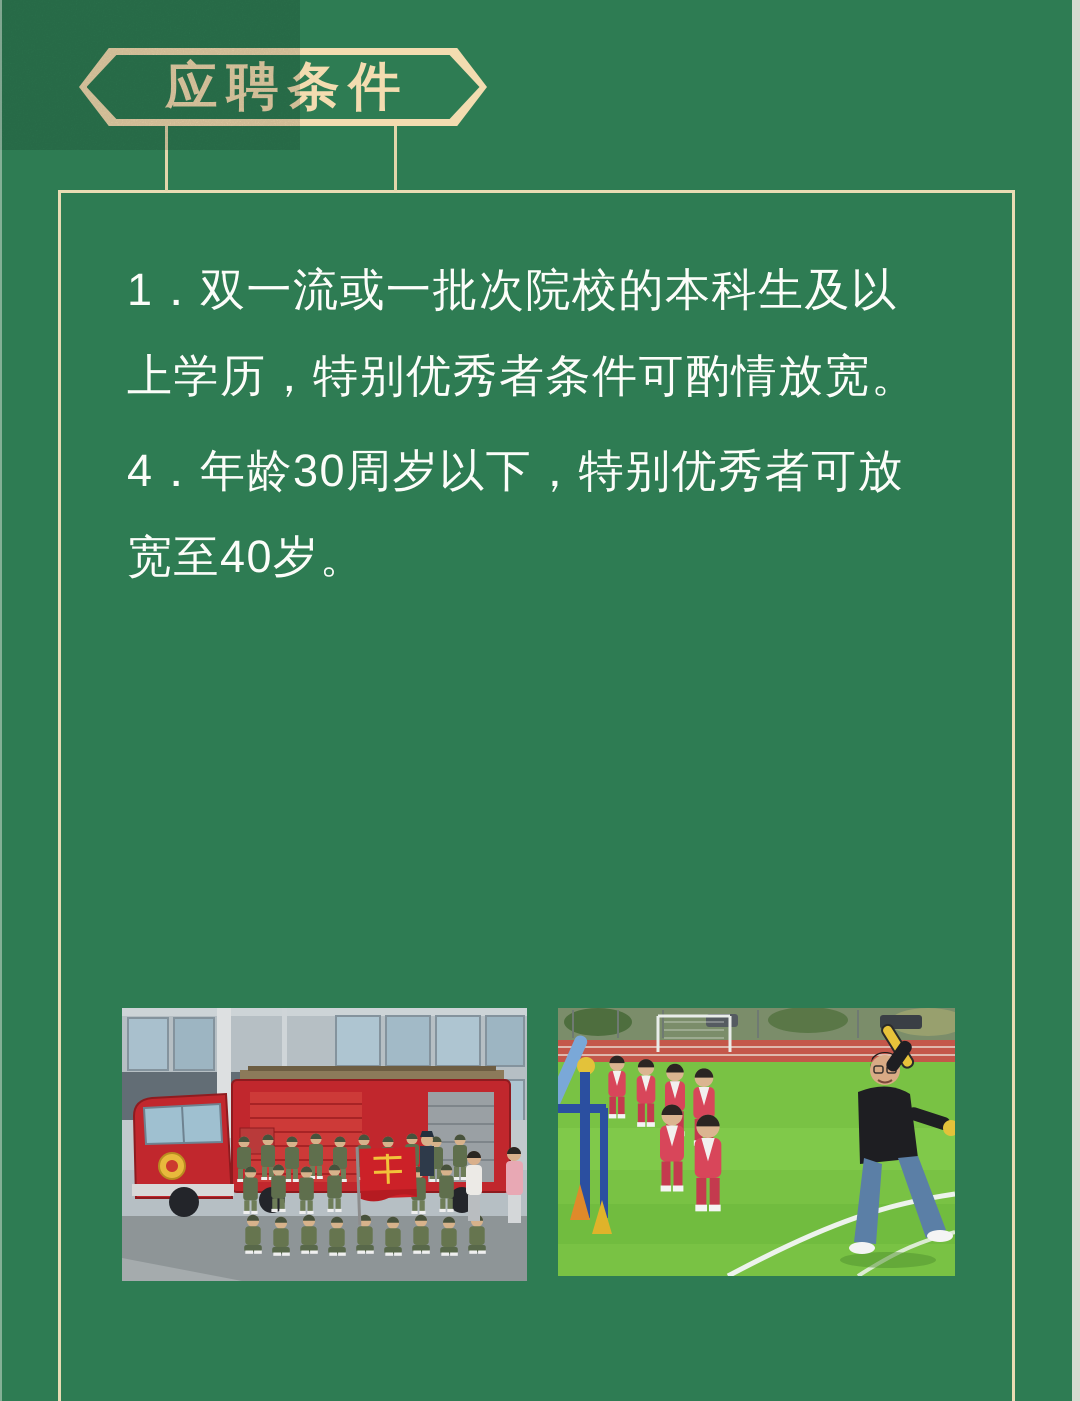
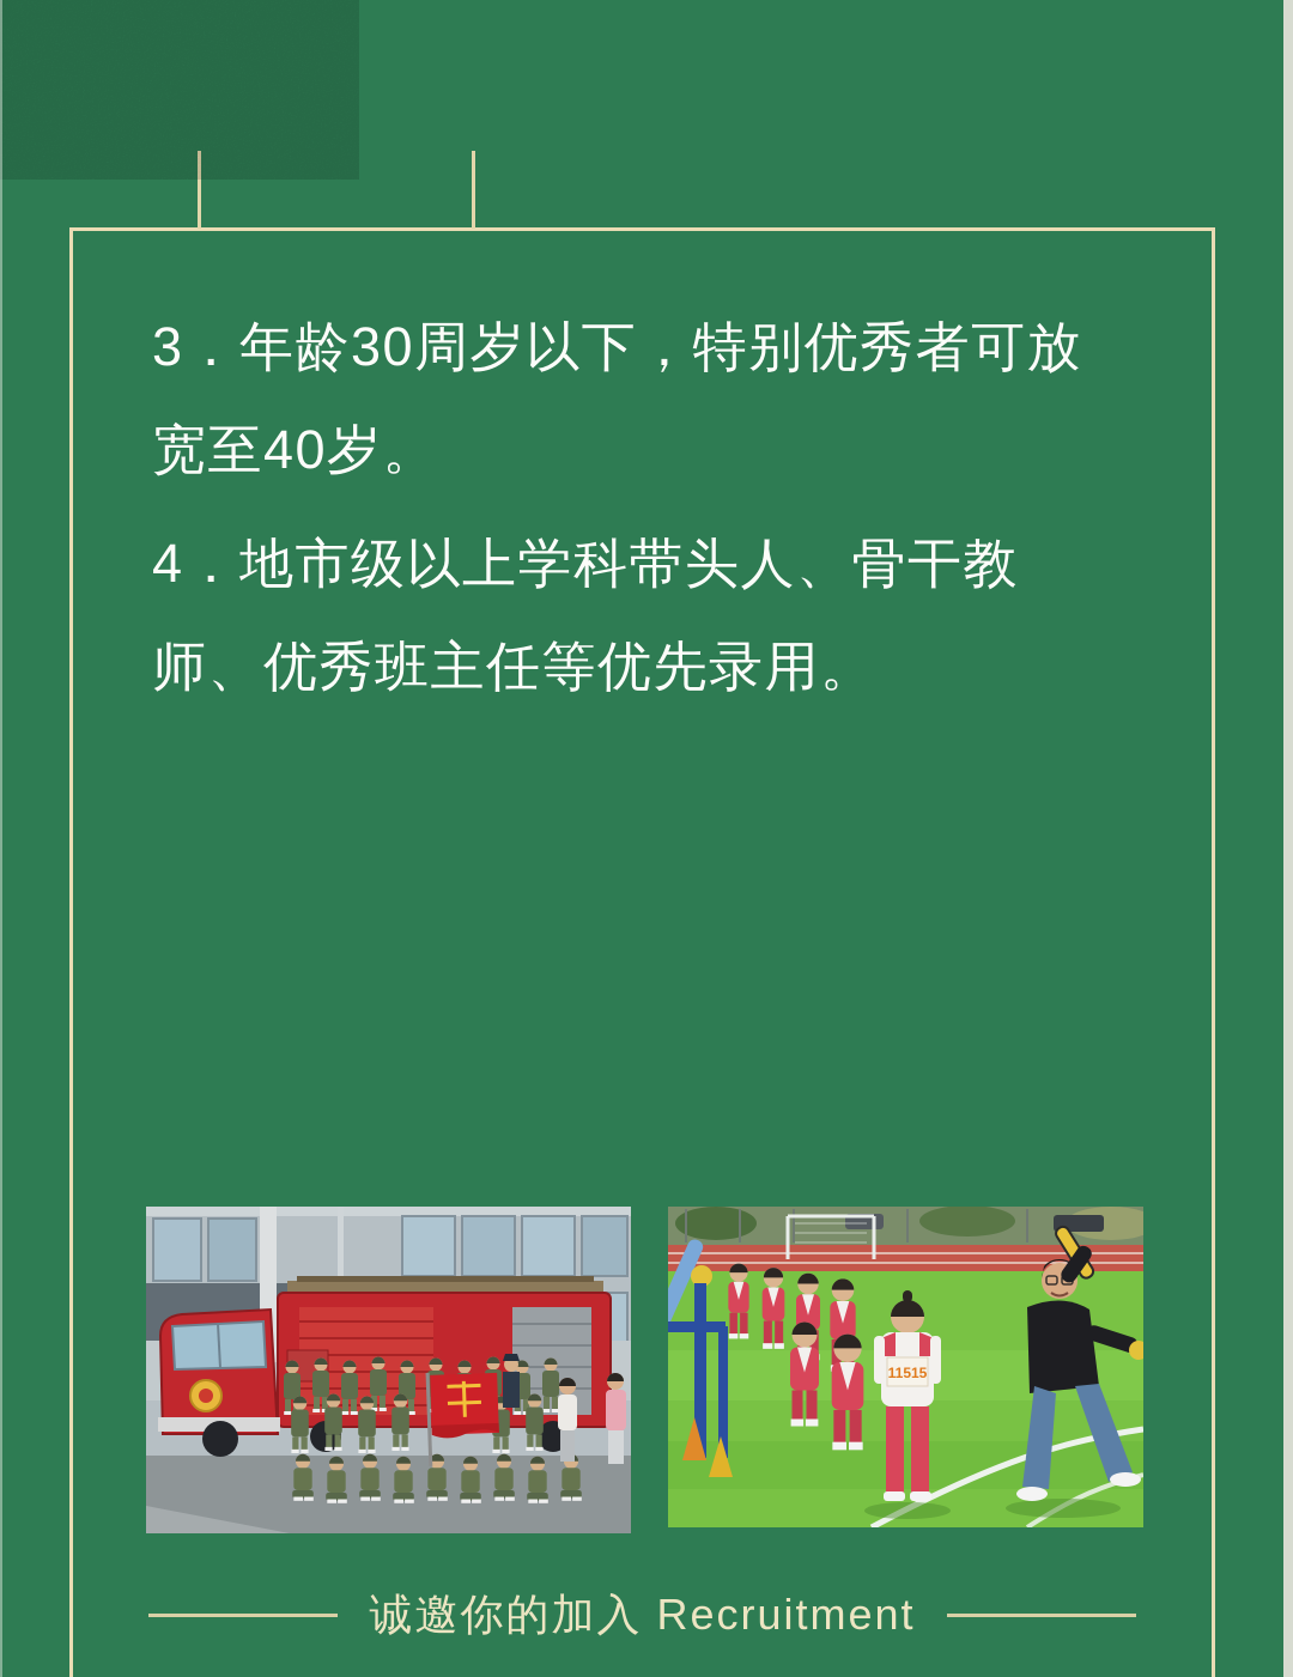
- 应聘条件
- 1．双一流或一批次院校的本科生及以上学历，特别优秀者条件可酌情放宽。
- 4．年龄30周岁以下，特别优秀者可放宽至40岁。
+ 3．年龄30周岁以下，特别优秀者可放宽至40岁。
+ 4．地市级以上学科带头人、骨干教师、优秀班主任等优先录用。
+ 11515
+ 诚邀你的加入 Recruitment
